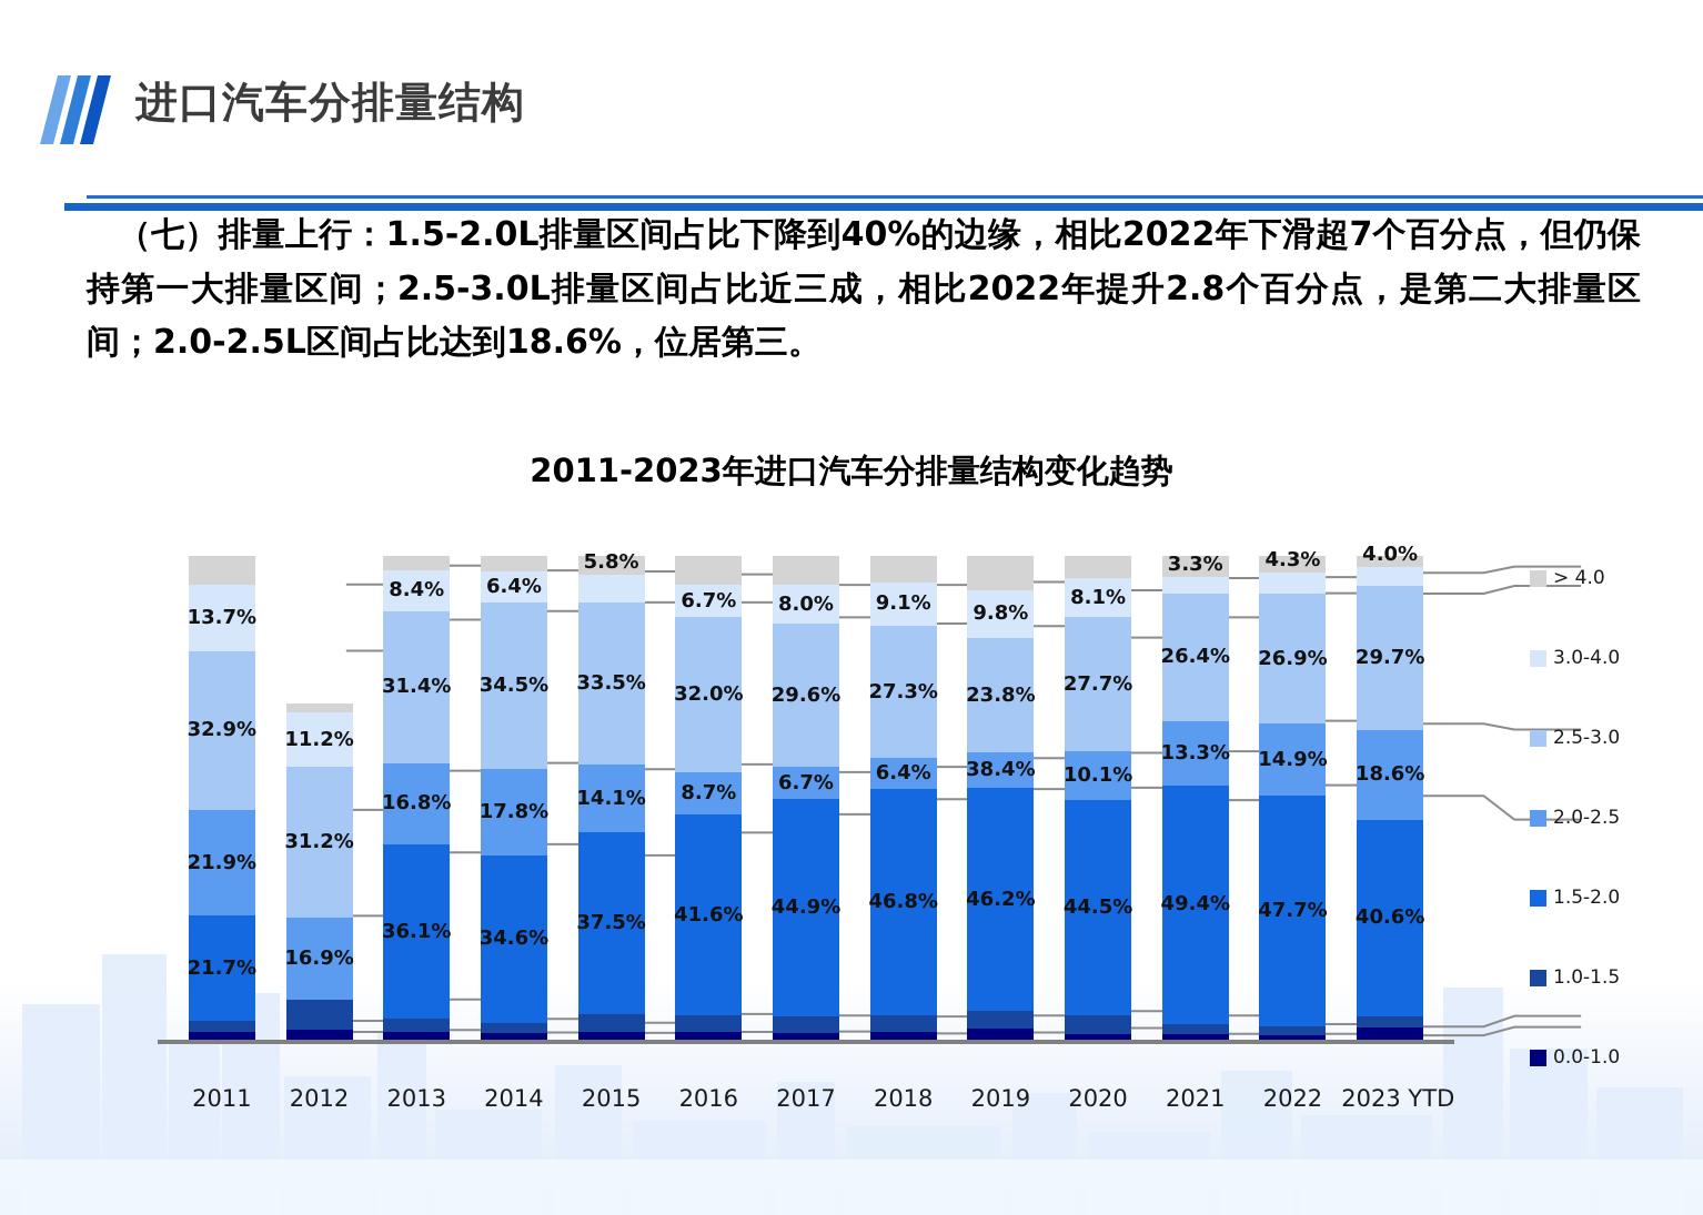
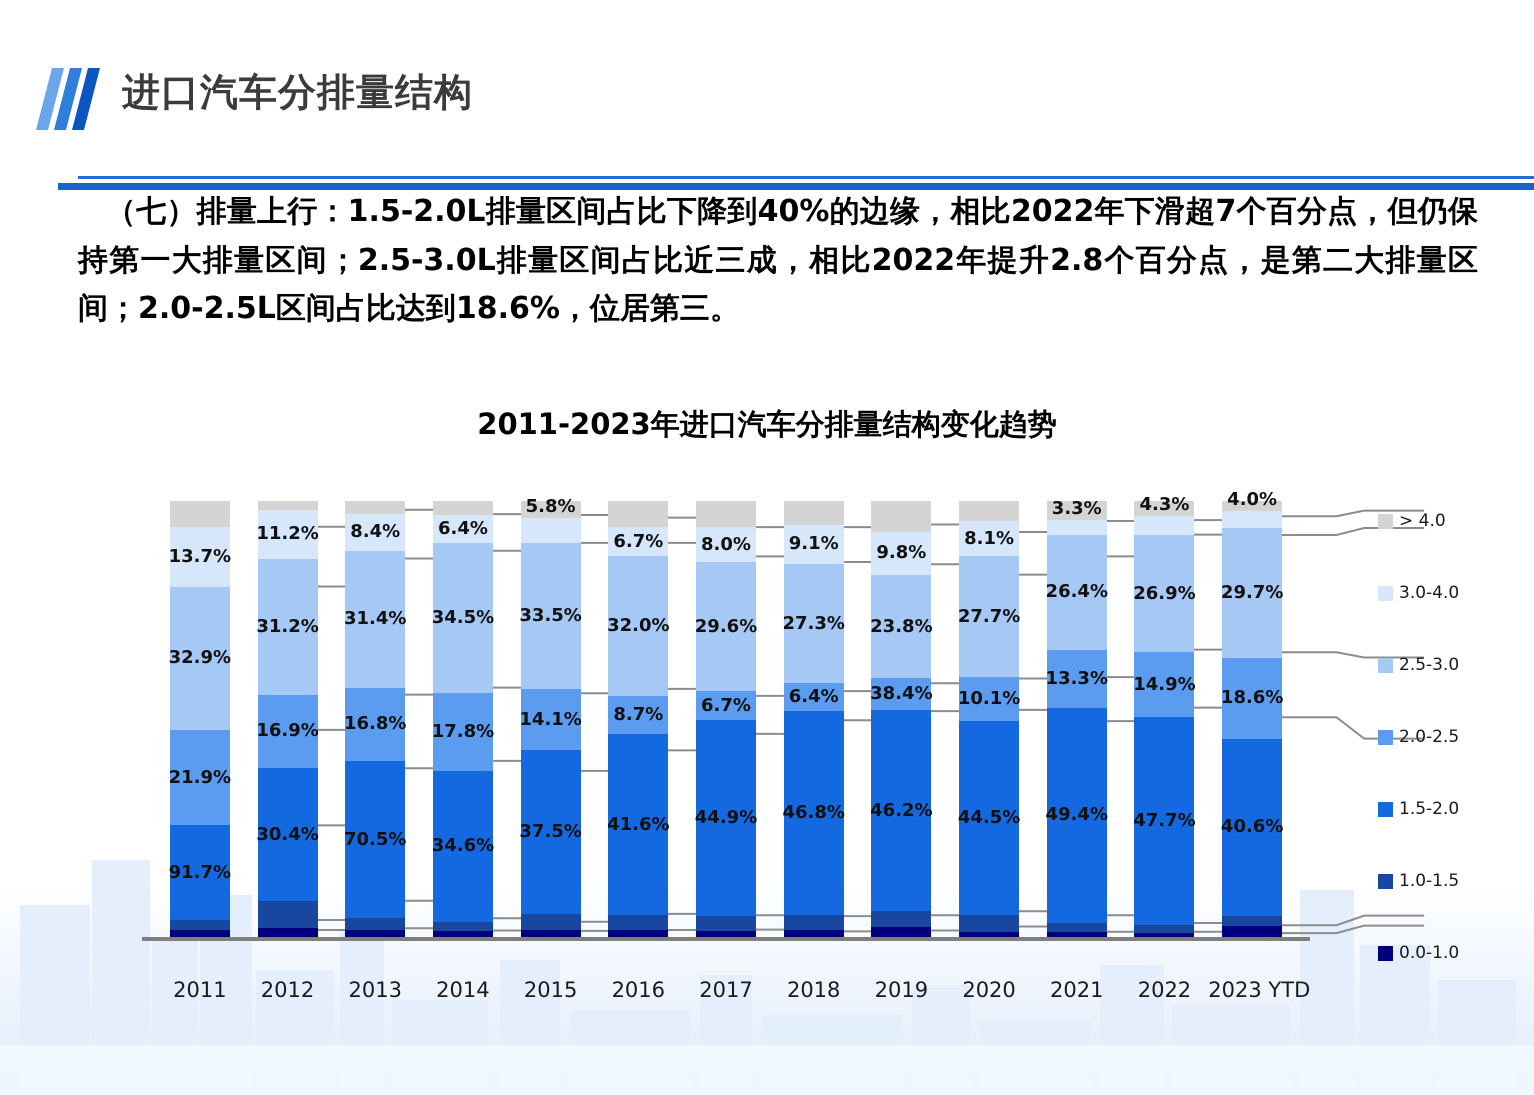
  进口汽车分排量结构
  （七）排量上行：1.5-2.0L排量区间占比下降到40%的边缘，相比2022年下滑超7个百分点，但仍保持第一大排量区间；2.5-3.0L排量区间占比近三成，相比2022年提升2.8个百分点，是第二大排量区间；2.0-2.5L区间占比达到18.6%，位居第三。
  2011-2023年进口汽车分排量结构变化趋势
- 21.7%
+ 91.7%
  21.9%
  32.9%
  13.7%
+ 30.4%
  16.9%
  31.2%
  11.2%
- 36.1%
+ 70.5%
  16.8%
  31.4%
  8.4%
  34.6%
  17.8%
  34.5%
  6.4%
  37.5%
  14.1%
  33.5%
  5.8%
  41.6%
  8.7%
  32.0%
  6.7%
  44.9%
  6.7%
  29.6%
  8.0%
  46.8%
  6.4%
  27.3%
  9.1%
  46.2%
  38.4%
  23.8%
  9.8%
  44.5%
  10.1%
  27.7%
  8.1%
  49.4%
  13.3%
  26.4%
  3.3%
  47.7%
  14.9%
  26.9%
  4.3%
  40.6%
  18.6%
  29.7%
  4.0%
  2011
  2012
  2013
  2014
  2015
  2016
  2017
  2018
  2019
  2020
  2021
  2022
  2023 YTD
  > 4.0
  3.0-4.0
  2.5-3.0
  2.0-2.5
  1.5-2.0
  1.0-1.5
  0.0-1.0
